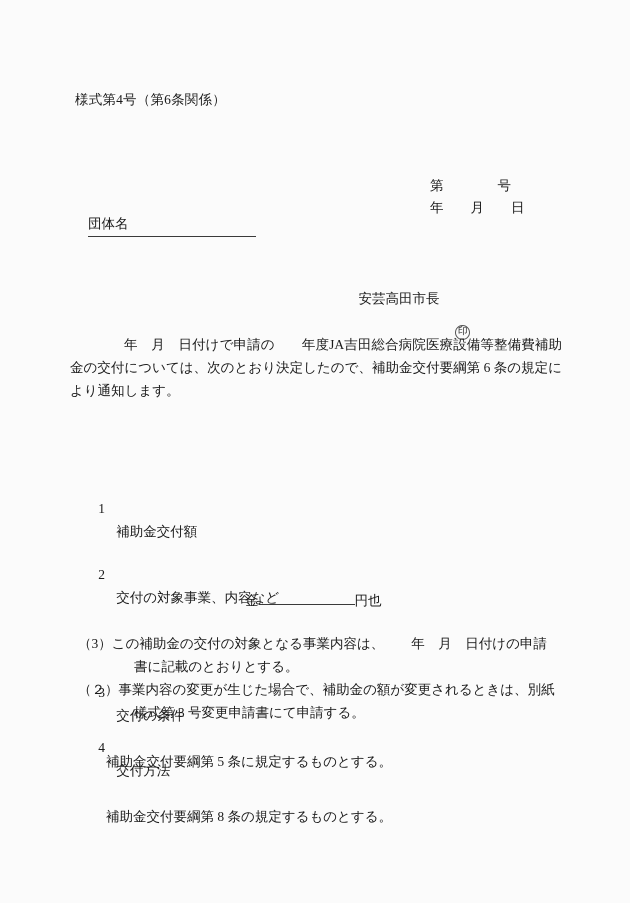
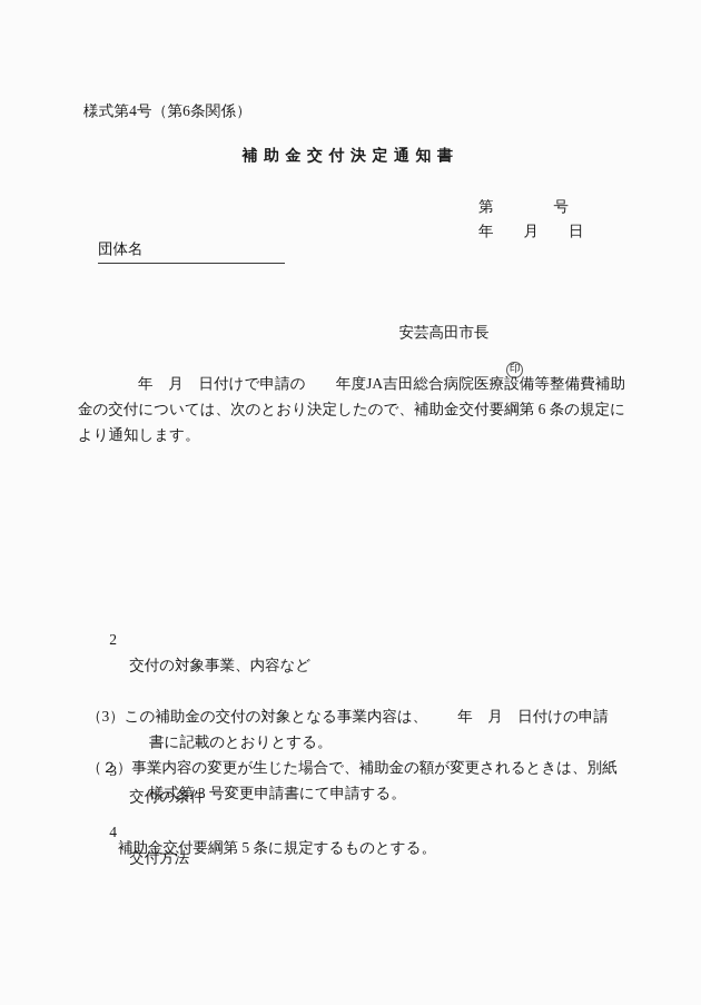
  様式第4号（第6条関係）
+ 補助金交付決定通知書
  第 号
  年 月 日
  団体名
  安芸高田市長 印
  年 月 日付けで申請の 年度JA吉田総合病院医療設備等整備費補助金の交付については、次のとおり決定したので、補助金交付要綱第 6 条の規定により通知します。
- 1 補助金交付額
- 金 円也
  2 交付の対象事業、内容など
  （3）
  この補助金の交付の対象となる事業内容は、 年 月 日付けの申請
  書に記載のとおりとする。
  （２）
  事業内容の変更が生じた場合で、補助金の額が変更されるときは、別紙
  様式第 3 号変更申請書にて申請する。
  3 交付の条件
  補助金交付要綱第 5 条に規定するものとする。
  4 交付方法
- 補助金交付要綱第 8 条の規定するものとする。
